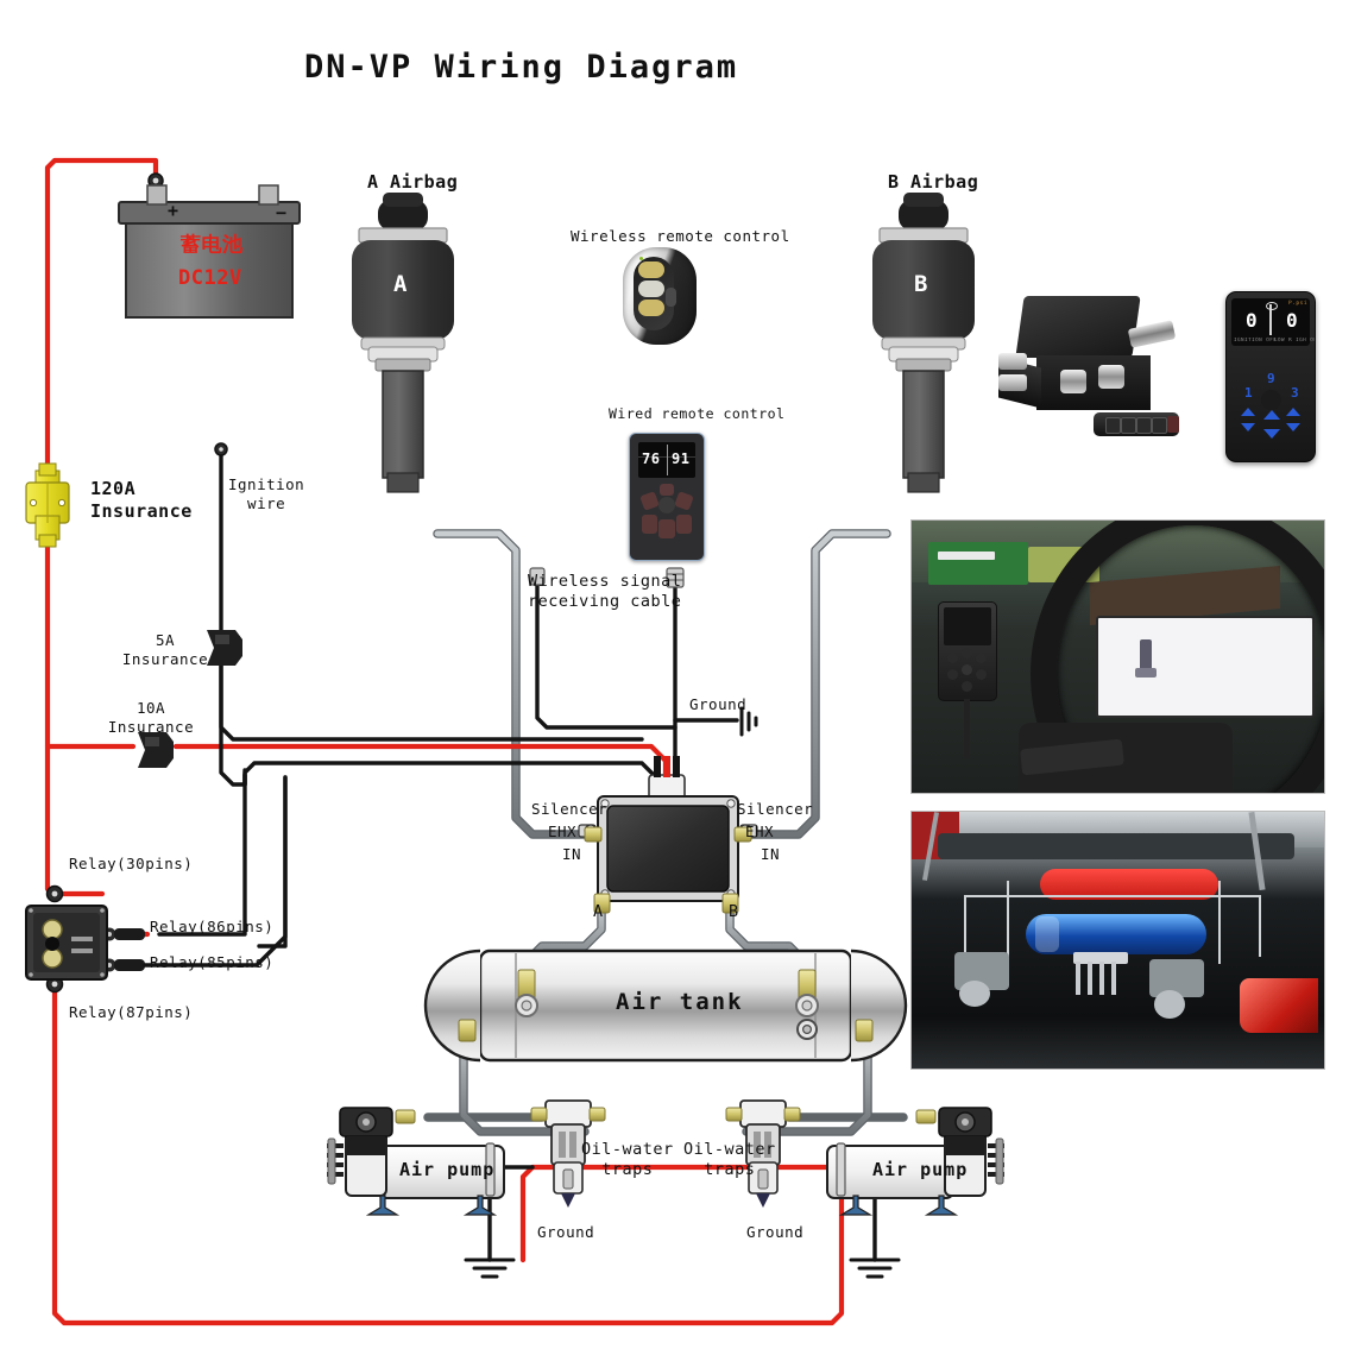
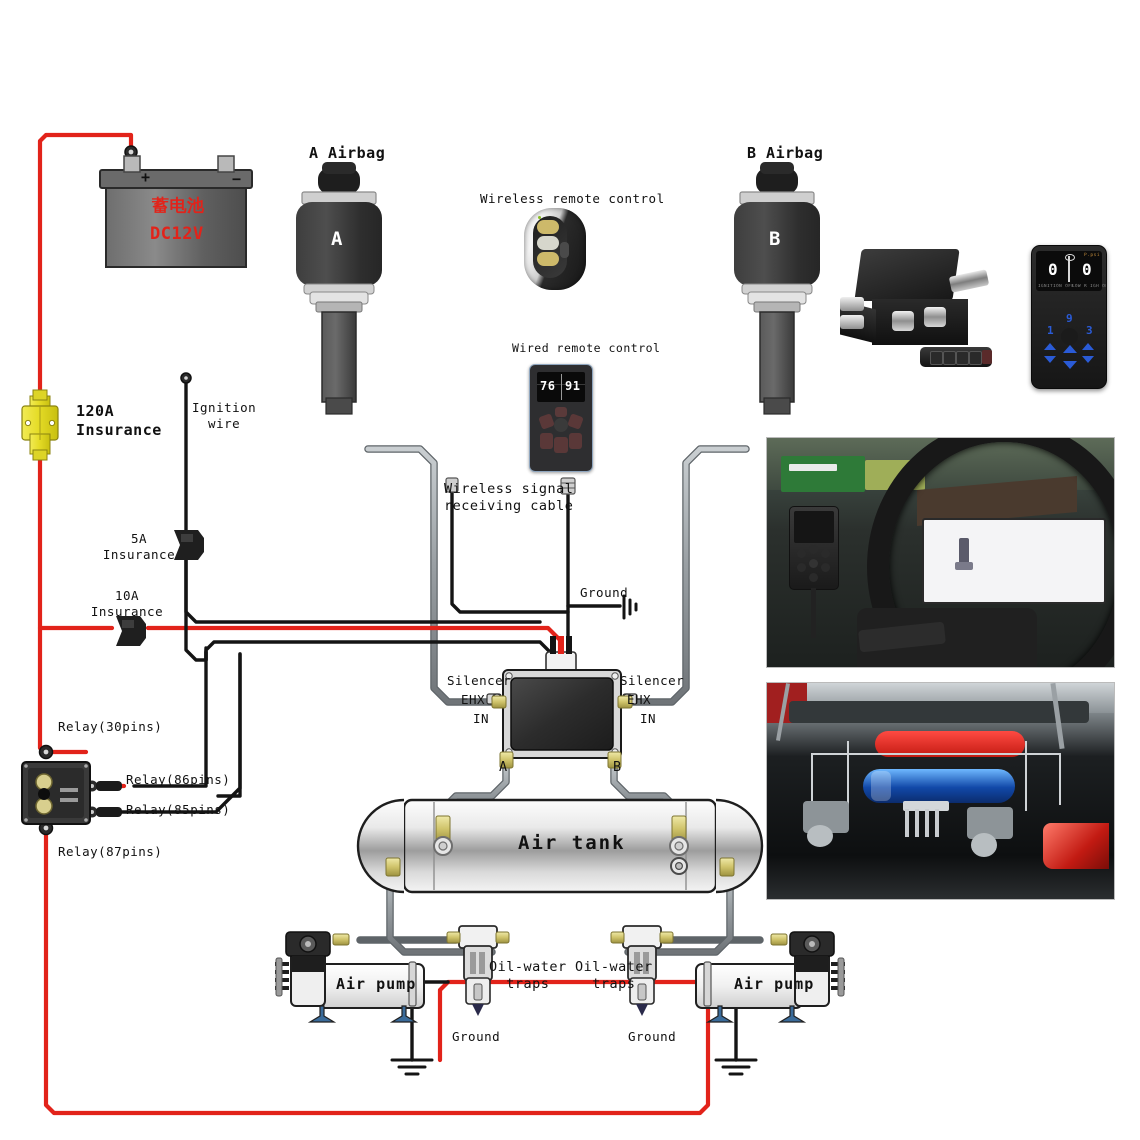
- DN-VP Wiring Diagram
  蓄电池
  DC12V
  +
  −
  120A
  Insurance
  5A
  Insurance
  10A
  Insurance
  Ignition
  wire
  Relay(30pins)
  Relay(86pins)
  Relay(85pins)
  Relay(87pins)
  A Airbag
  A
  B Airbag
  B
  Wireless remote control
  Wired remote control
  Wireless signal
  receiving cable
  Ground
  Silencer
  EHX
  IN
  Silencer
  EHX
  IN
  A
  B
  Air tank
  Air pump
  Air pump
  Oil-water
  traps
  Oil-water
  traps
  Ground
  Ground
  76
  91
  0
  0
  1
  9
  3
